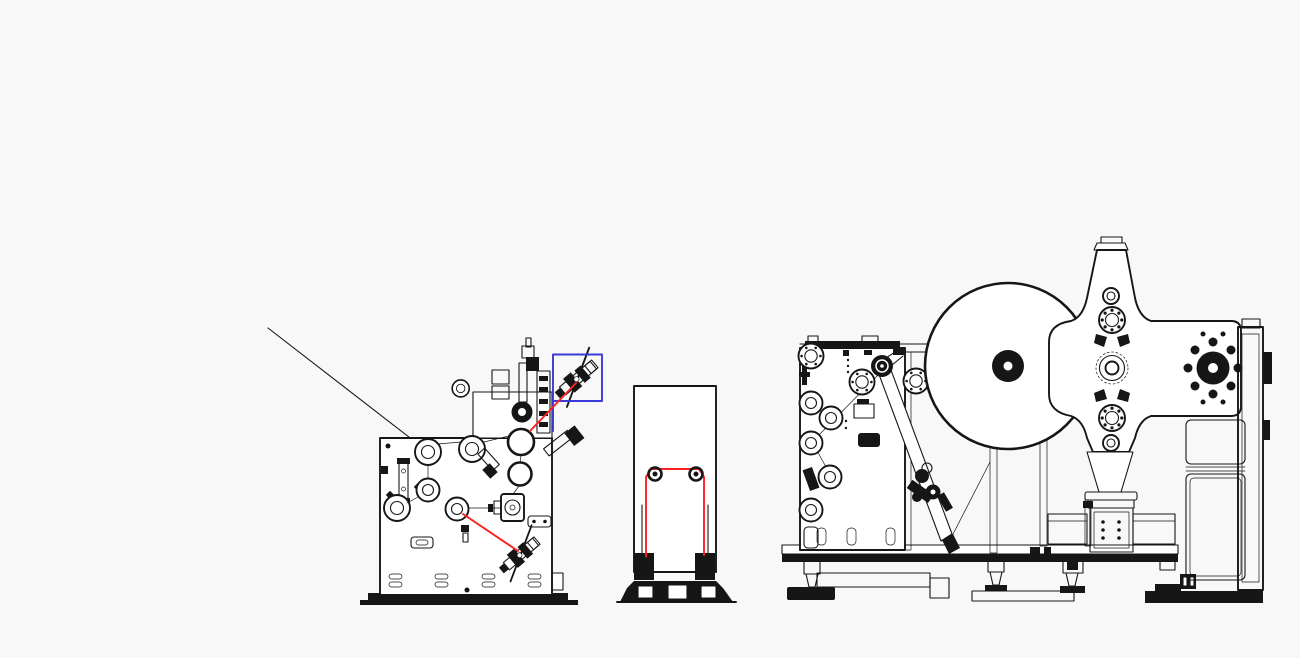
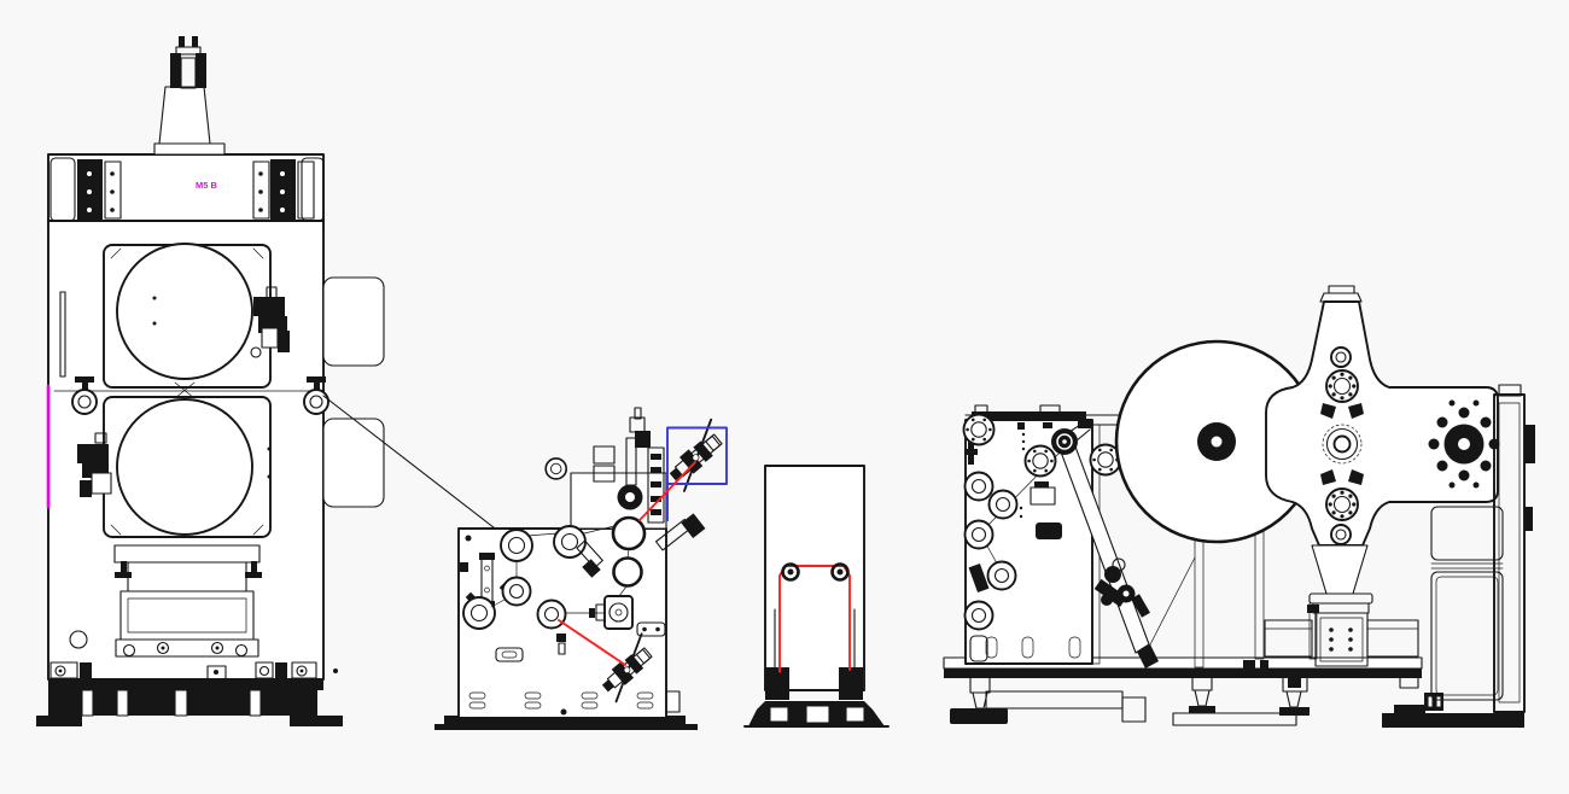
+ M5 B
